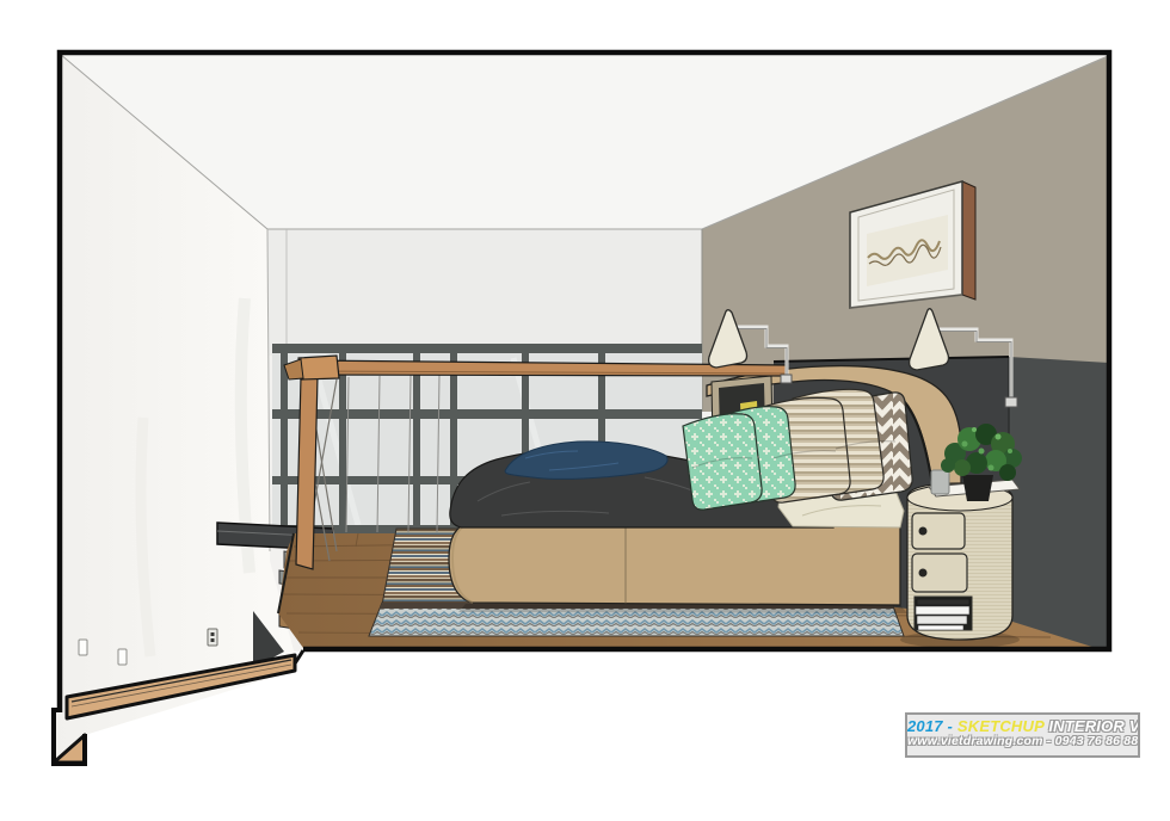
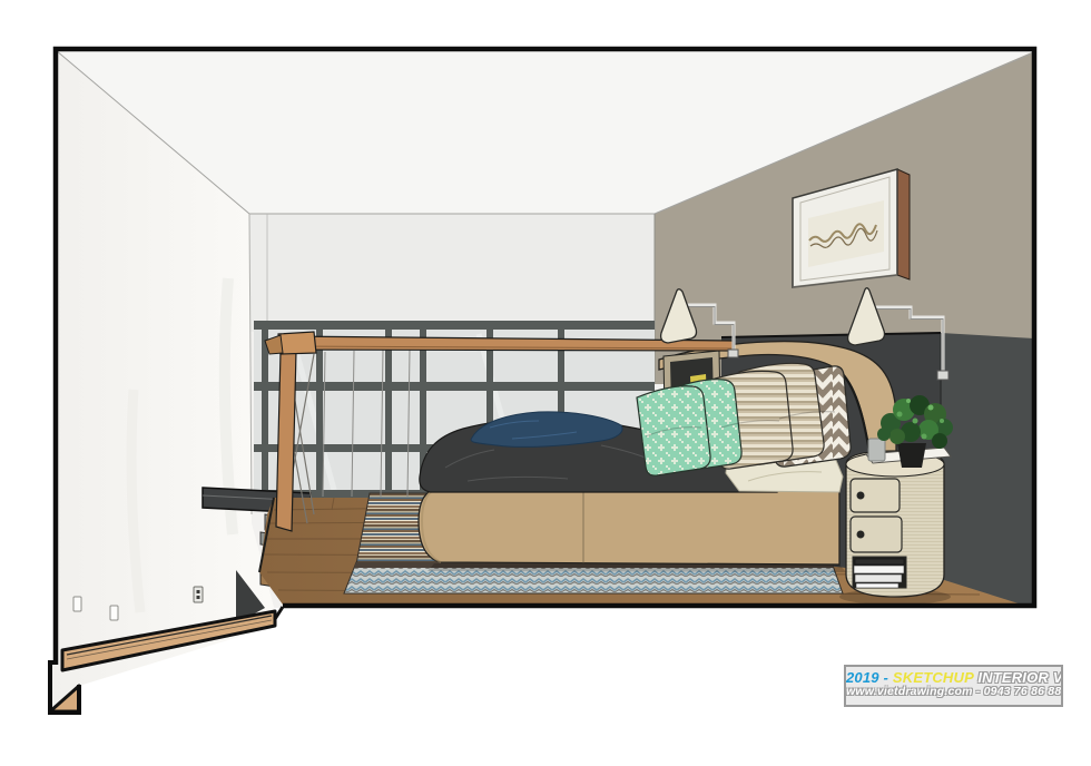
- 2017 - SKETCHUP INTERIOR V
+ 2019 - SKETCHUP INTERIOR V
  www.vietdrawing.com - 0943 76 86 88
